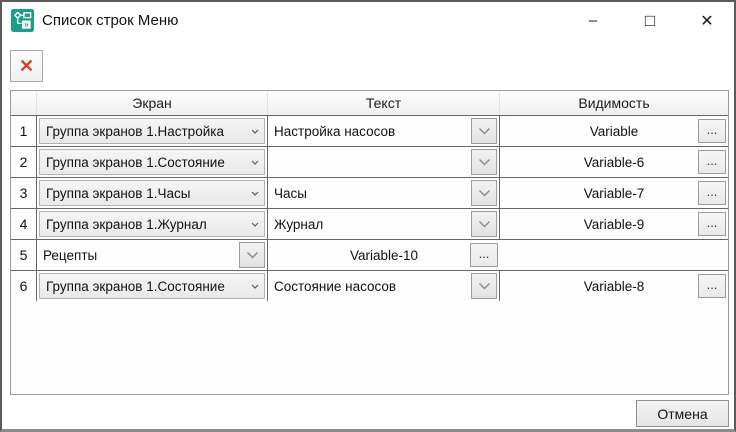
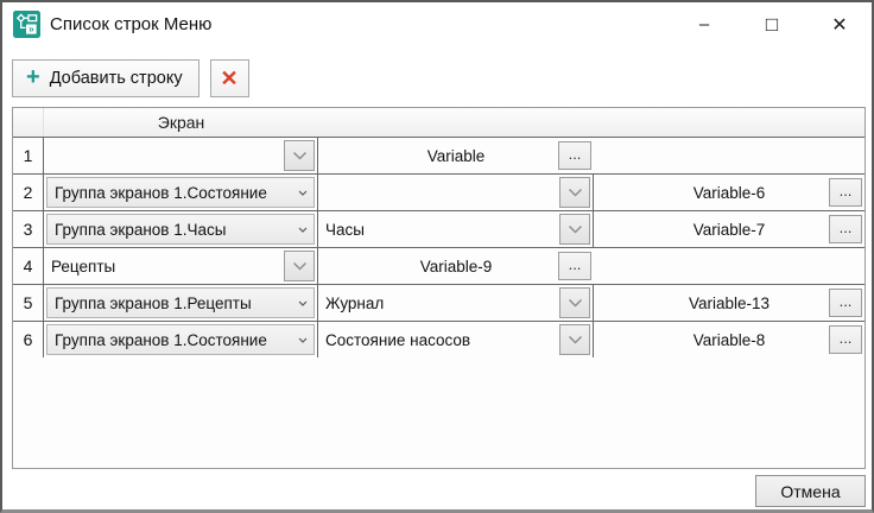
  »
  Список строк Меню
  –
  □
  ✕
+ +
+ Добавить строку
  ✕
  Экран
- Текст
- Видимость
  1
- Группа экранов 1.Настройка
- Настройка насосов
  Variable
  ...
  2
  Группа экранов 1.Состояние
  Variable-6
  ...
  3
  Группа экранов 1.Часы
  Часы
  Variable-7
  ...
  4
- Группа экранов 1.Журнал
- Журнал
+ Рецепты
  Variable-9
  ...
  5
+ Группа экранов 1.Рецепты
- Рецепты
+ Журнал
- Variable-10
+ Variable-13
  ...
  6
  Группа экранов 1.Состояние
  Состояние насосов
  Variable-8
  ...
  Отмена
